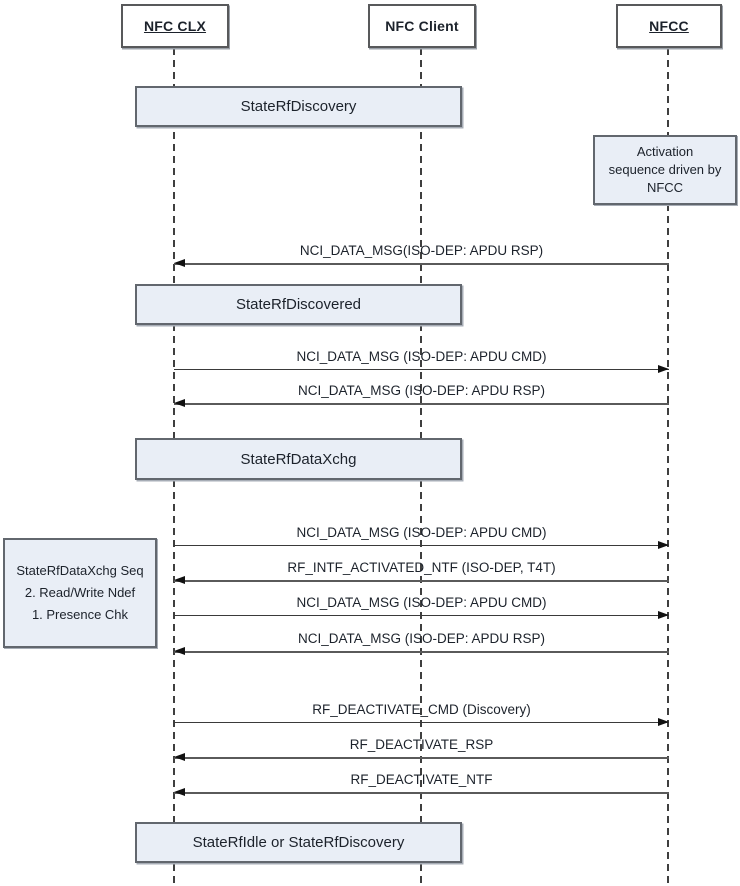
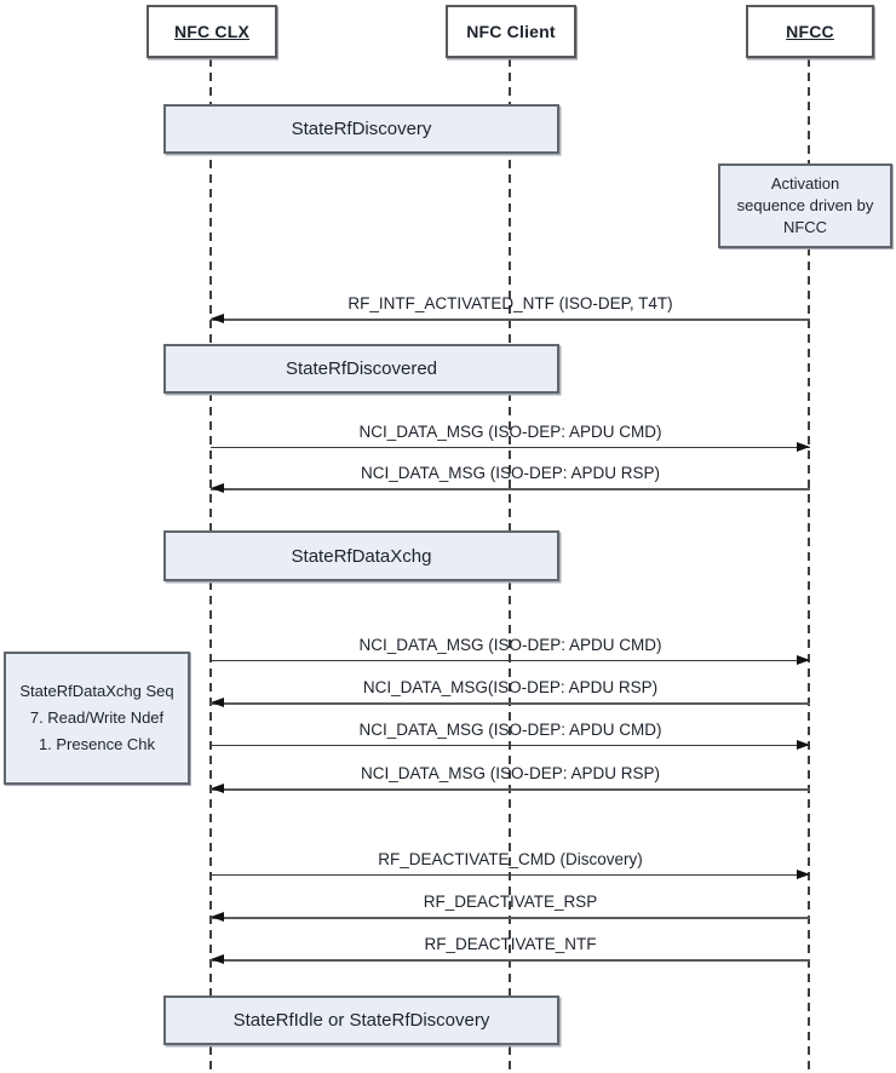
  NFC CLX
  NFC Client
  NFCC
  StateRfDiscovery
  StateRfDiscovered
  StateRfDataXchg
  StateRfIdle or StateRfDiscovery
  Activation
  sequence driven by
  NFCC
  StateRfDataXchg Seq
- 2. Read/Write Ndef
+ 7. Read/Write Ndef
  1. Presence Chk
- NCI_DATA_MSG(ISO-DEP: APDU RSP)
+ RF_INTF_ACTIVATED_NTF (ISO-DEP, T4T)
  NCI_DATA_MSG (ISO-DEP: APDU CMD)
  NCI_DATA_MSG (ISO-DEP: APDU RSP)
  NCI_DATA_MSG (ISO-DEP: APDU CMD)
- RF_INTF_ACTIVATED_NTF (ISO-DEP, T4T)
+ NCI_DATA_MSG(ISO-DEP: APDU RSP)
  NCI_DATA_MSG (ISO-DEP: APDU CMD)
  NCI_DATA_MSG (ISO-DEP: APDU RSP)
  RF_DEACTIVATE_CMD (Discovery)
  RF_DEACTIVATE_RSP
  RF_DEACTIVATE_NTF
